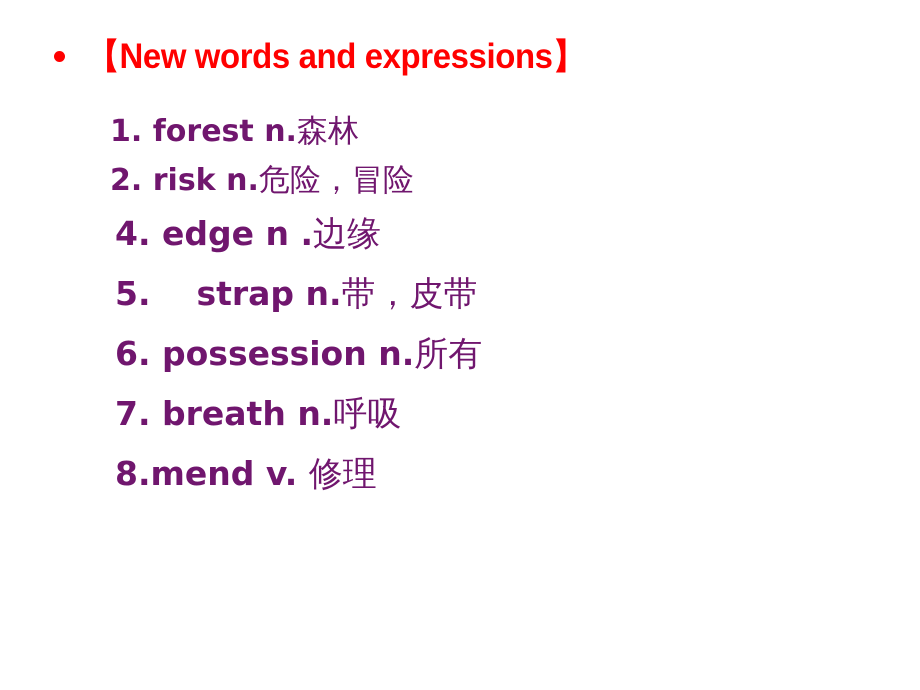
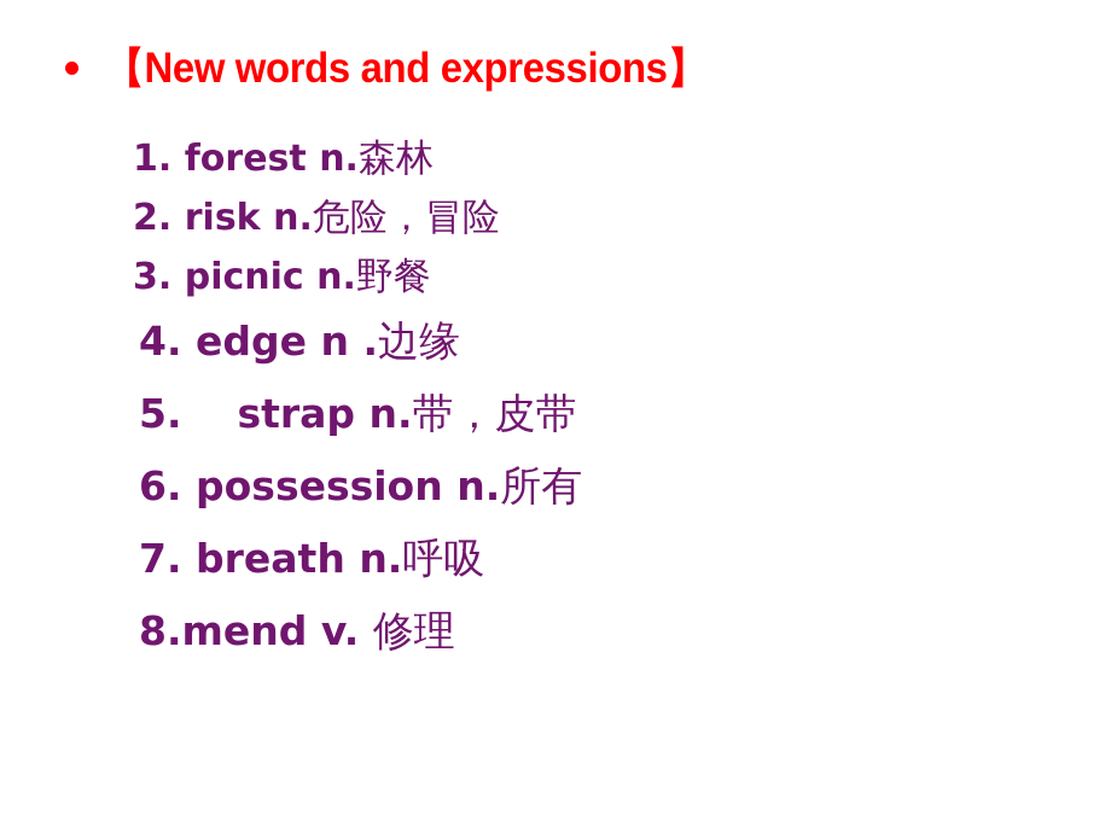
  【New words and expressions】
  1. forest n.森林
  2. risk n.危险，冒险
+ 3. picnic n.野餐
  4. edge n .边缘
  5. strap n.带，皮带
  6. possession n.所有
  7. breath n.呼吸
  8.mend v. 修理
